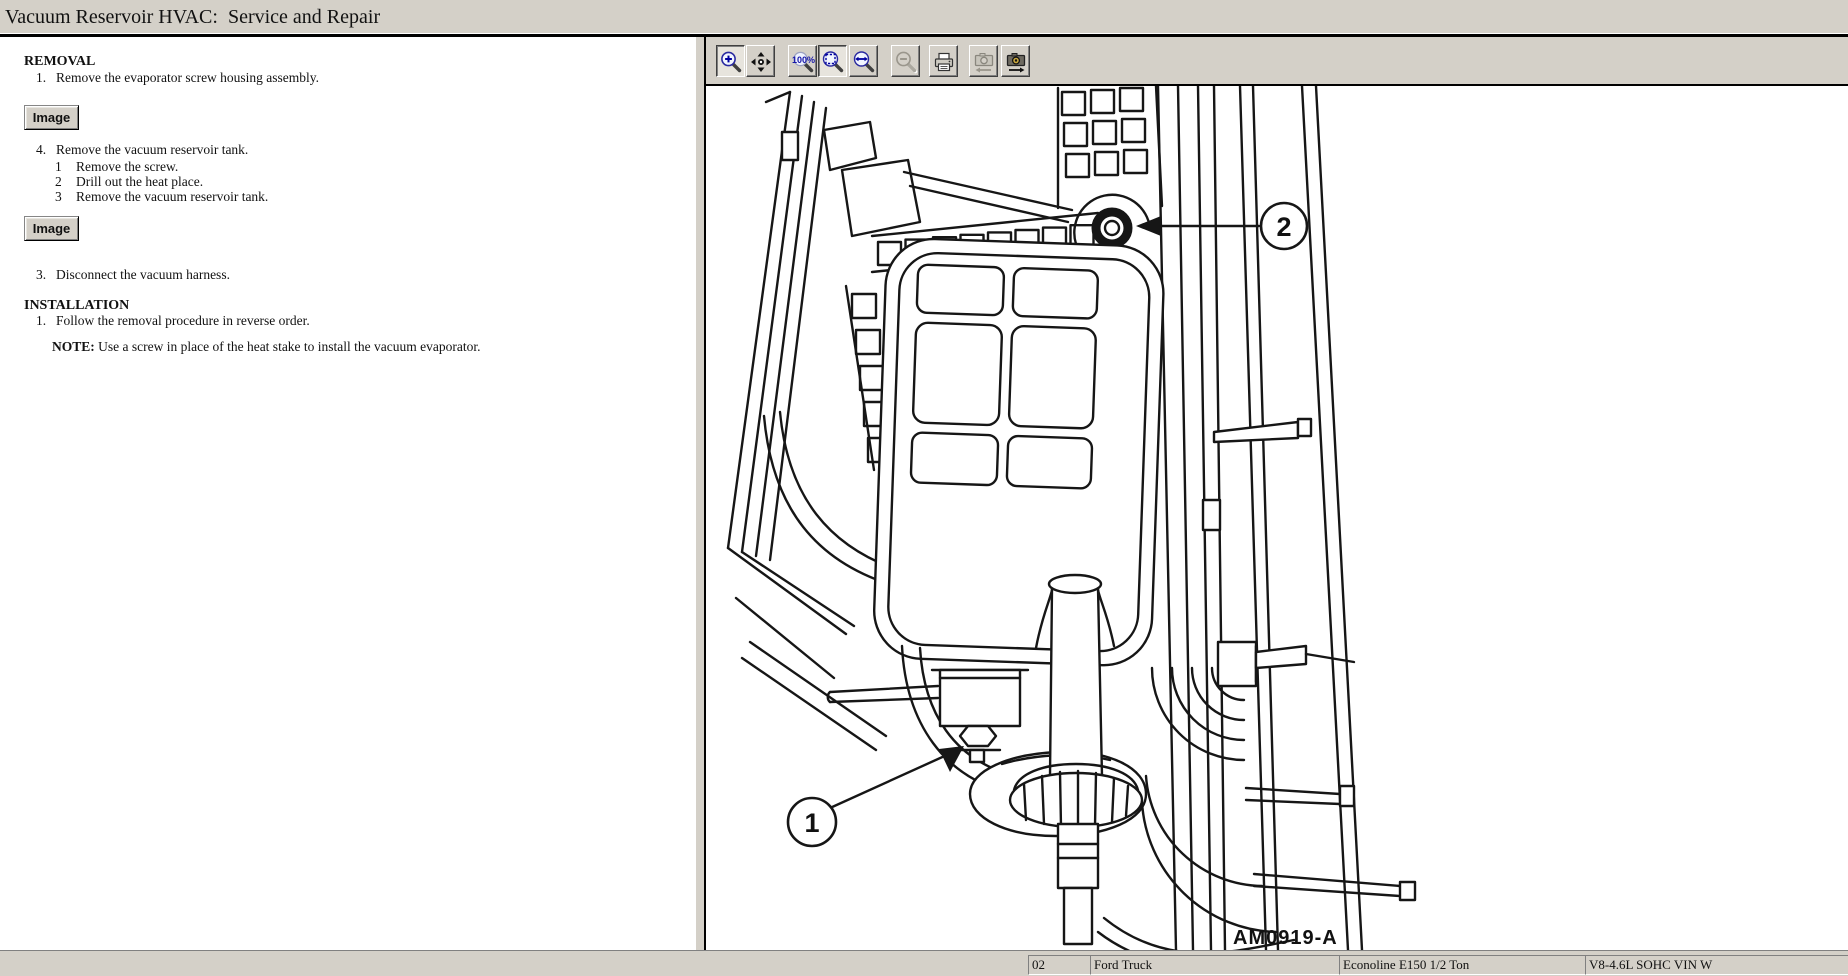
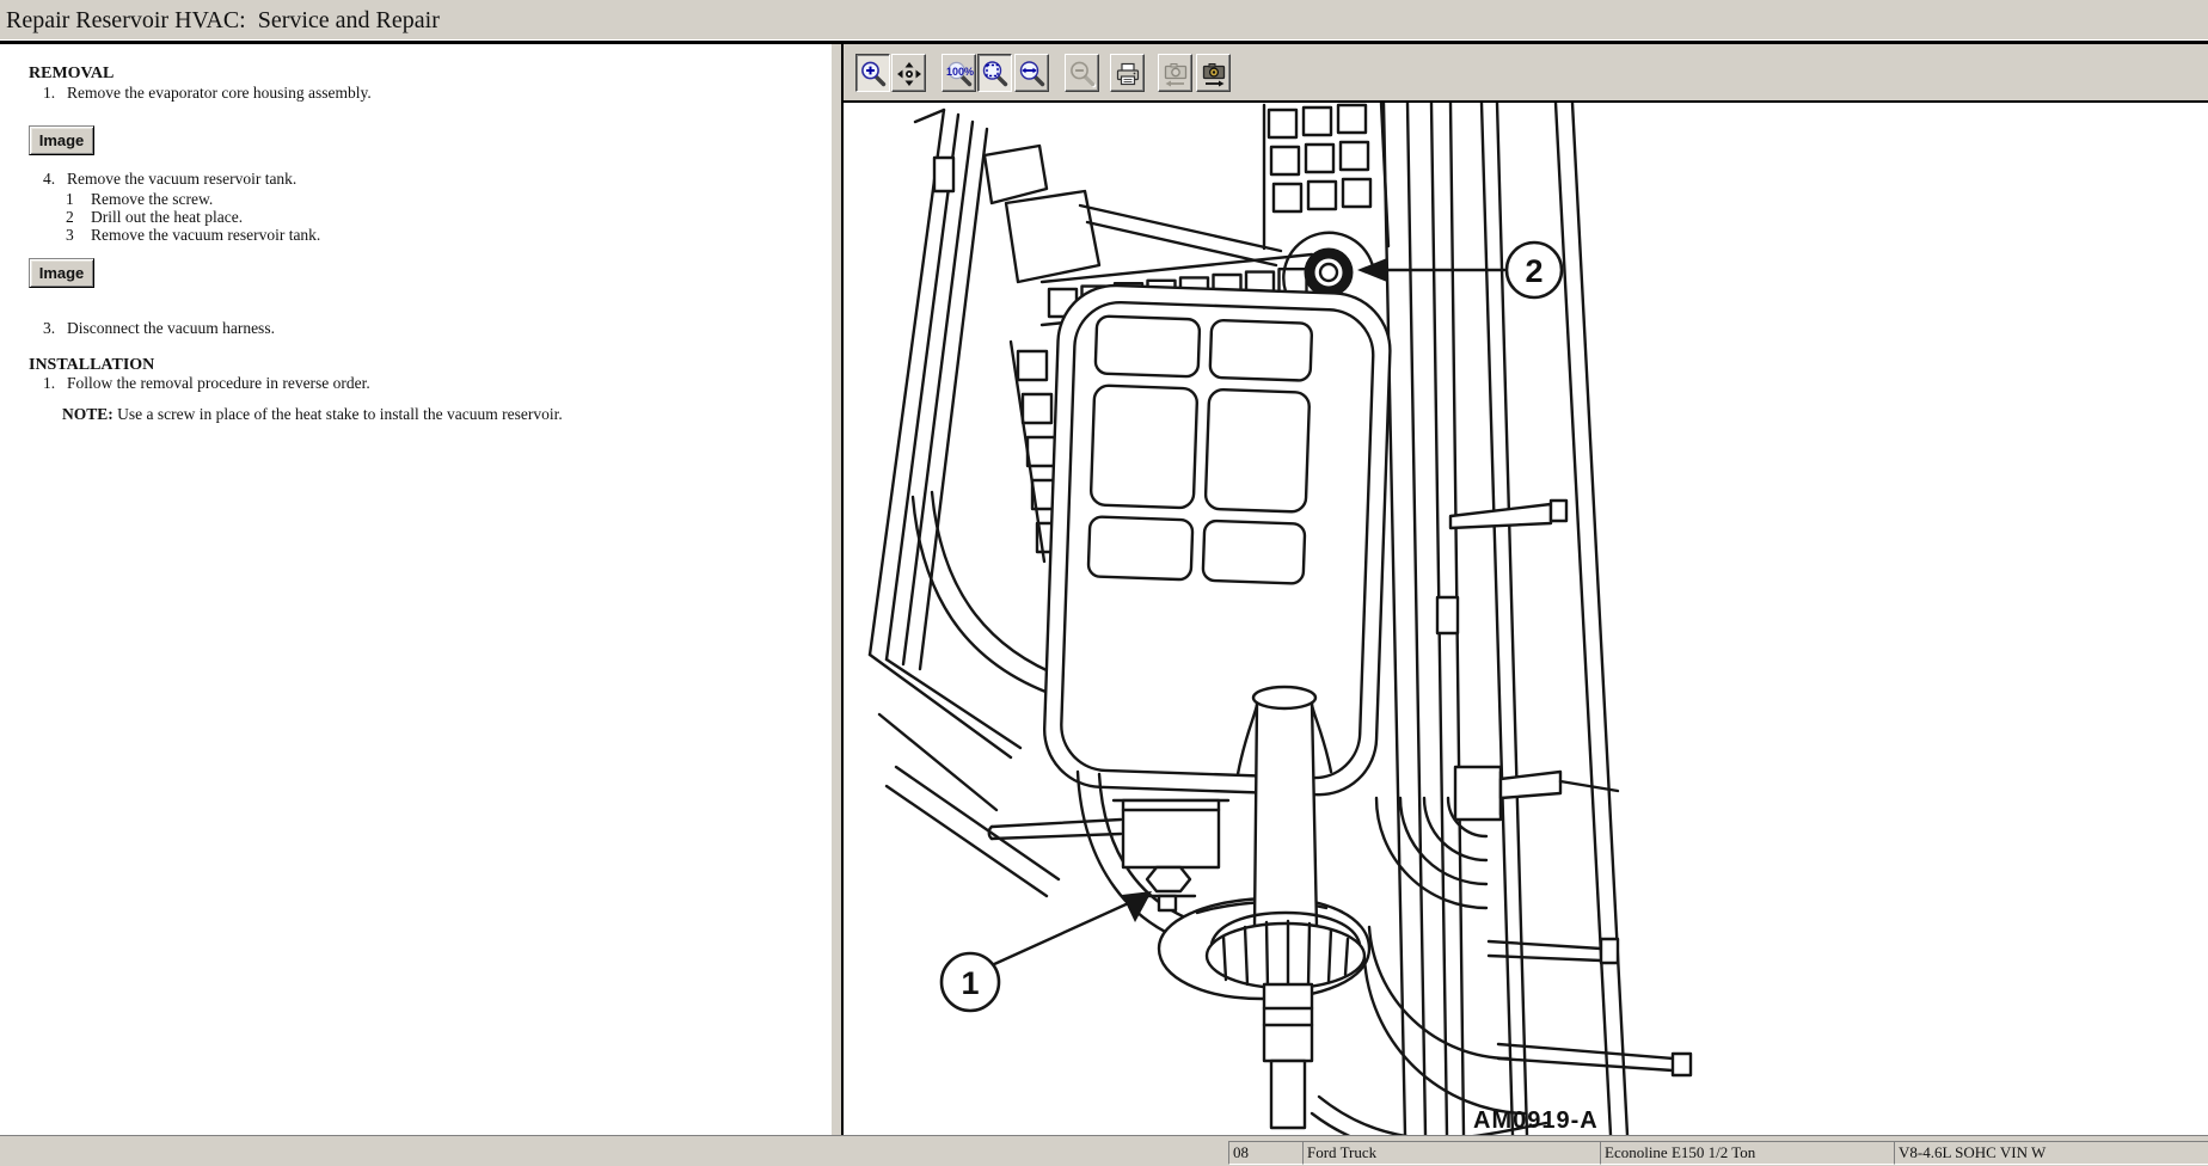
- Vacuum Reservoir HVAC: Service and Repair
+ Repair Reservoir HVAC: Service and Repair
  REMOVAL
  1.
- Remove the evaporator screw housing assembly.
+ Remove the evaporator core housing assembly.
  Image
  4.
  Remove the vacuum reservoir tank.
  1
  Remove the screw.
  2
  Drill out the heat place.
  3
  Remove the vacuum reservoir tank.
  Image
  3.
  Disconnect the vacuum harness.
  INSTALLATION
  1.
  Follow the removal procedure in reverse order.
- NOTE: Use a screw in place of the heat stake to install the vacuum evaporator.
+ NOTE: Use a screw in place of the heat stake to install the vacuum reservoir.
  100%
  2
  1
  AM0919-A
- 02
+ 08
  Ford Truck
  Econoline E150 1/2 Ton
  V8-4.6L SOHC VIN W
